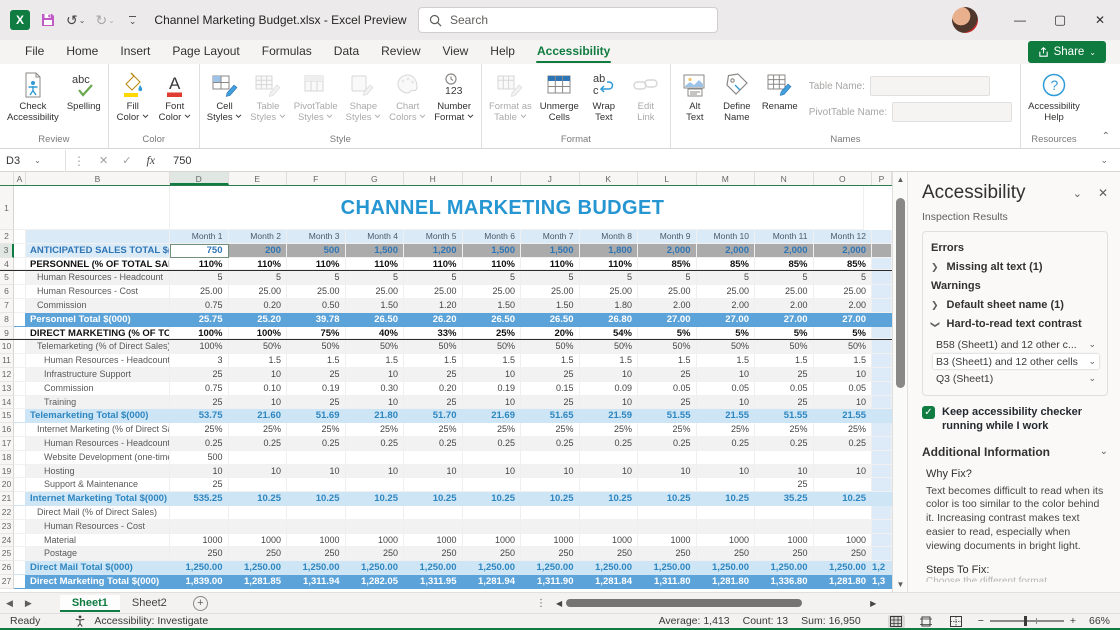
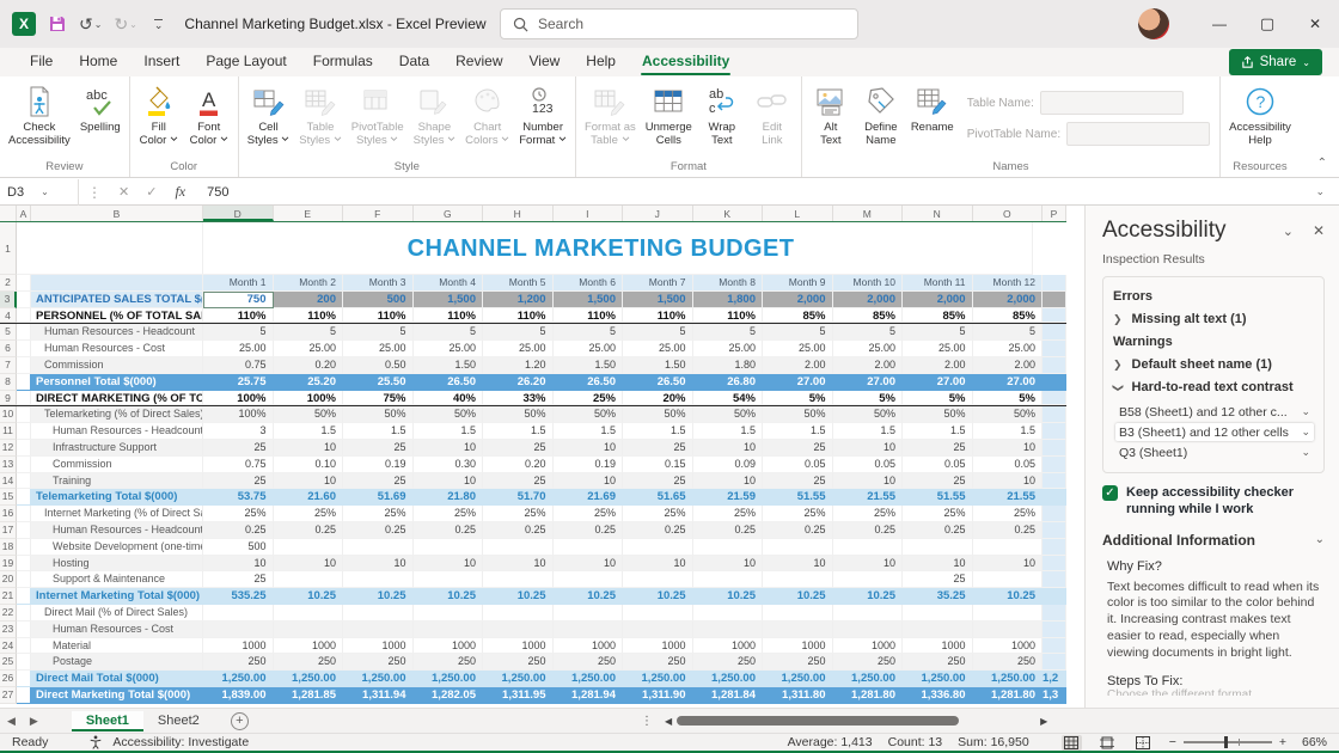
  X
  ↺
  ⌄
  ↻
  ⌄
  ⌄
  Channel Marketing Budget.xlsx - Excel Preview
  Search
  —
  ▢
  ✕
  File
  Home
  Insert
  Page Layout
  Formulas
  Data
  Review
  View
  Help
  Accessibility
  Share
  ⌄
  Check
  Accessibility
  abc
  Spelling
  Review
  Fill
  Color
  A
  Font
  Color
  Color
  Cell
  Styles
  Table
  Styles
  PivotTable
  Styles
  Shape
  Styles
  Chart
  Colors
  123
  Number
  Format
  Style
  Format as
  Table
  Unmerge
  Cells
  ab
  c
  Wrap
  Text
  Edit
  Link
  Format
  Alt
  Text
  Define
  Name
  Rename
  Table Name:
  PivotTable Name:
  Names
  ?
  Accessibility
  Help
  Resources
  ⌃
  D3
  ⌄
  ⋮
  ✕
  ✓
  fx
  750
  ⌄
  A
  B
  D
  E
  F
  G
  H
  I
  J
  K
  L
  M
  N
  O
  P
  1
  CHANNEL MARKETING BUDGET
  2
  Month 1
  Month 2
  Month 3
  Month 4
  Month 5
  Month 6
  Month 7
  Month 8
  Month 9
  Month 10
  Month 11
  Month 12
  3
  ANTICIPATED SALES TOTAL $
  750
  200
  500
  1,500
  1,200
  1,500
  1,500
  1,800
  2,000
  2,000
  2,000
  2,000
  4
  PERSONNEL (% OF TOTAL SA
  110%
  110%
  110%
  110%
  110%
  110%
  110%
  110%
  85%
  85%
  85%
  85%
  5
  Human Resources - Headcount
  5
  5
  5
  5
  5
  5
  5
  5
  5
  5
  5
  5
  6
  Human Resources - Cost
  25.00
  25.00
  25.00
  25.00
  25.00
  25.00
  25.00
  25.00
  25.00
  25.00
  25.00
  25.00
  7
  Commission
  0.75
  0.20
  0.50
  1.50
  1.20
  1.50
  1.50
  1.80
  2.00
  2.00
  2.00
  2.00
  8
  Personnel Total $(000)
  25.75
  25.20
- 39.78
+ 25.50
  26.50
  26.20
  26.50
  26.50
  26.80
  27.00
  27.00
  27.00
  27.00
  9
  DIRECT MARKETING (% OF TO
  100%
  100%
  75%
  40%
  33%
  25%
  20%
  54%
  5%
  5%
  5%
  5%
  10
  Telemarketing (% of Direct Sales
  100%
  50%
  50%
  50%
  50%
  50%
  50%
  50%
  50%
  50%
  50%
  50%
  11
  Human Resources - Headcount
  3
  1.5
  1.5
  1.5
  1.5
  1.5
  1.5
  1.5
  1.5
  1.5
  1.5
  1.5
  12
  Infrastructure Support
  25
  10
  25
  10
  25
  10
  25
  10
  25
  10
  25
  10
  13
  Commission
  0.75
  0.10
  0.19
  0.30
  0.20
  0.19
  0.15
  0.09
  0.05
  0.05
  0.05
  0.05
  14
  Training
  25
  10
  25
  10
  25
  10
  25
  10
  25
  10
  25
  10
  15
  Telemarketing Total $(000)
  53.75
  21.60
  51.69
  21.80
  51.70
  21.69
  51.65
  21.59
  51.55
  21.55
  51.55
  21.55
  16
  Internet Marketing (% of Direct S
  25%
  25%
  25%
  25%
  25%
  25%
  25%
  25%
  25%
  25%
  25%
  25%
  17
  Human Resources - Headcount
  0.25
  0.25
  0.25
  0.25
  0.25
  0.25
  0.25
  0.25
  0.25
  0.25
  0.25
  0.25
  18
  Website Development (one-time
  500
  19
  Hosting
  10
  10
  10
  10
  10
  10
  10
  10
  10
  10
  10
  10
  20
  Support & Maintenance
  25
  25
  21
  Internet Marketing Total $(000)
  535.25
  10.25
  10.25
  10.25
  10.25
  10.25
  10.25
  10.25
  10.25
  10.25
  35.25
  10.25
  22
  Direct Mail (% of Direct Sales)
  23
  Human Resources - Cost
  24
  Material
  1000
  1000
  1000
  1000
  1000
  1000
  1000
  1000
  1000
  1000
  1000
  1000
  25
  Postage
  250
  250
  250
  250
  250
  250
  250
  250
  250
  250
  250
  250
  26
  Direct Mail Total $(000)
  1,250.00
  1,250.00
  1,250.00
  1,250.00
  1,250.00
  1,250.00
  1,250.00
  1,250.00
  1,250.00
  1,250.00
  1,250.00
  1,250.00
  1,2
  27
  Direct Marketing Total $(000)
  1,839.00
  1,281.85
  1,311.94
  1,282.05
  1,311.95
  1,281.94
  1,311.90
  1,281.84
  1,311.80
  1,281.80
  1,336.80
  1,281.80
  1,3
- ▲
- ▼
  Accessibility
  ⌄
  ✕
  Inspection Results
  Errors
  ❯
  Missing alt text (1)
  Warnings
  ❯
  Default sheet name (1)
  Hard-to-read text contrast
  B58 (Sheet1) and 12 other c...
  ⌄
  B3 (Sheet1) and 12 other cells
  ⌄
  Q3 (Sheet1)
  ⌄
  ✓
  Keep accessibility checker running while I work
  Additional Information
  ⌄
  Why Fix?
  Text becomes difficult to read when its color is too similar to the color behind it. Increasing contrast makes text easier to read, especially when viewing documents in bright light.
  Steps To Fix:
  Choose the different format
  ◀
  ▶
  Sheet1
  Sheet2
  +
  ⋮
  ◀
  ▶
  Ready
  Accessibility: Investigate
  Average: 1,413
  Count: 13
  Sum: 16,950
  −
  +
  66%
